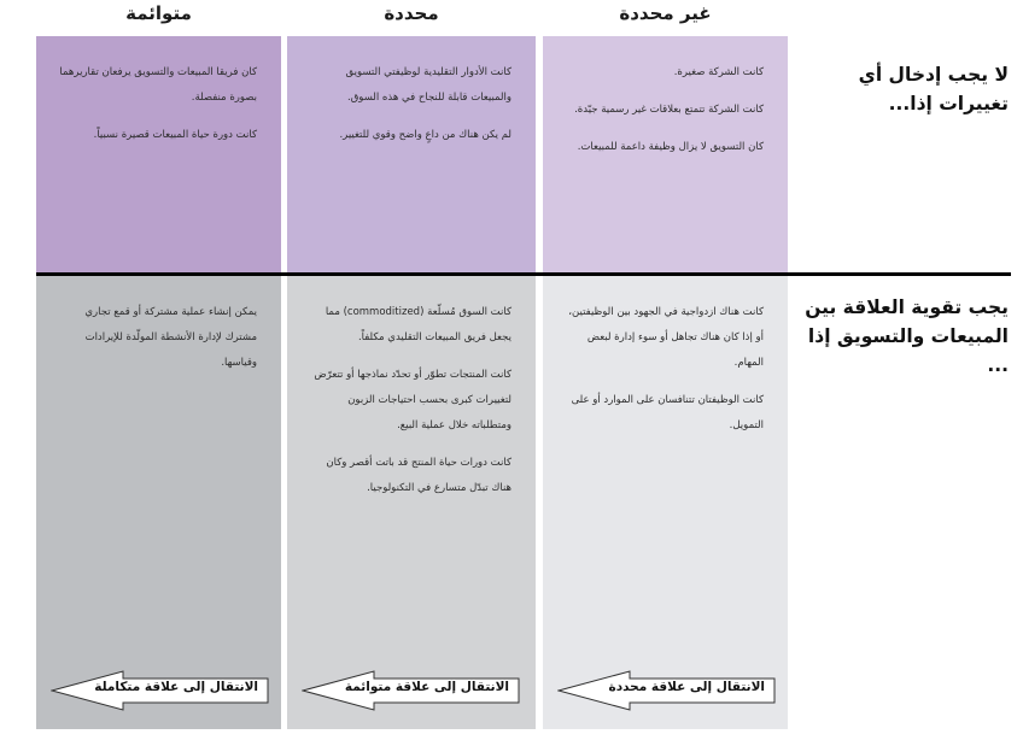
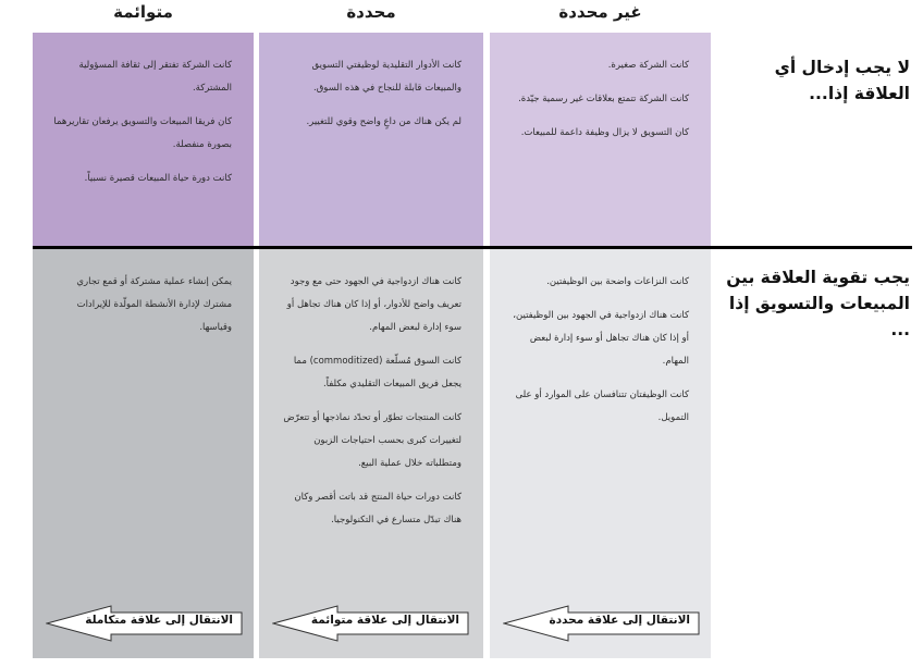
  غير محددة
  محددة
  متوائمة
  كانت الشركة صغيرة.
  كانت الشركة تتمتع بعلاقات غير رسمية جيّدة.
  كان التسويق لا يزال وظيفة داعمة للمبيعات.
  كانت الأدوار التقليدية لوظيفتي التسويق والمبيعات قابلة للنجاح في هذه السوق.
  لم يكن هناك من داعٍ واضح وقوي للتغيير.
+ كانت الشركة تفتقر إلى ثقافة المسؤولية المشتركة.
  كان فريقا المبيعات والتسويق يرفعان تقاريرهما بصورة منفصلة.
  كانت دورة حياة المبيعات قصيرة نسبياً.
+ كانت النزاعات واضحة بين الوظيفتين.
  كانت هناك ازدواجية في الجهود بين الوظيفتين، أو إذا كان هناك تجاهل أو سوء إدارة لبعض المهام.
  كانت الوظيفتان تتنافسان على الموارد أو على التمويل.
+ كانت هناك ازدواجية في الجهود حتى مع وجود تعريف واضح للأدوار، أو إذا كان هناك تجاهل أو سوء إدارة لبعض المهام.
  كانت السوق مُسلّعة (commoditized) مما يجعل فريق المبيعات التقليدي مكلفاً.
  كانت المنتجات تطوّر أو تحدّد نماذجها أو تتعرّض لتغييرات كبرى بحسب احتياجات الزبون ومتطلباته خلال عملية البيع.
  كانت دورات حياة المنتج قد باتت أقصر وكان هناك تبدّل متسارع في التكنولوجيا.
  يمكن إنشاء عملية مشتركة أو قمع تجاري مشترك لإدارة الأنشطة المولّدة للإيرادات وقياسها.
- لا يجب إدخال أي تغييرات إذا...
+ لا يجب إدخال أي العلاقة إذا...
  يجب تقوية العلاقة بين المبيعات والتسويق إذا ...
  الانتقال إلى علاقة محددة
  الانتقال إلى علاقة متوائمة
  الانتقال إلى علاقة متكاملة
